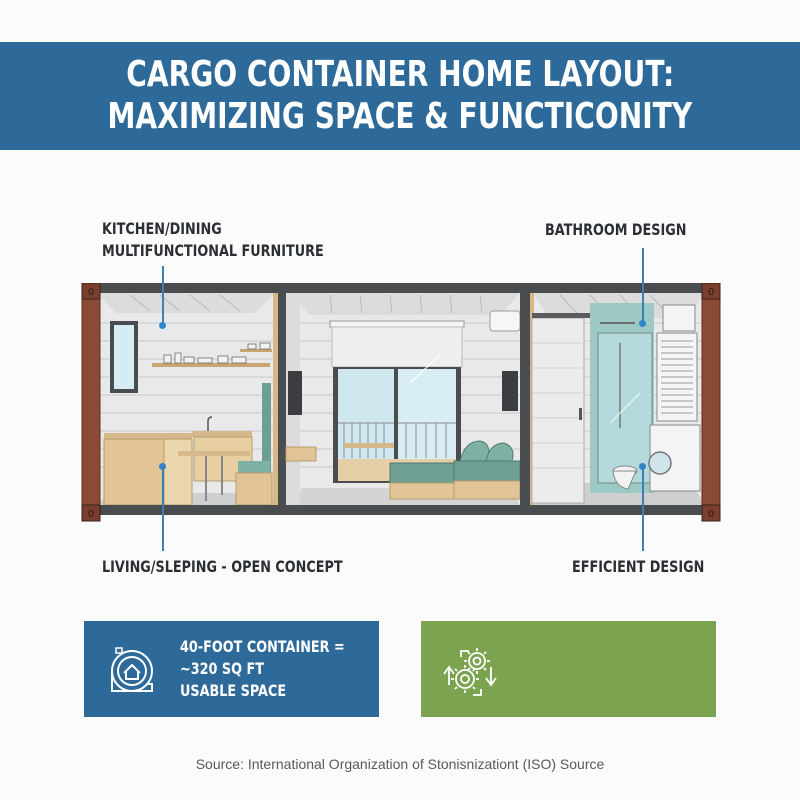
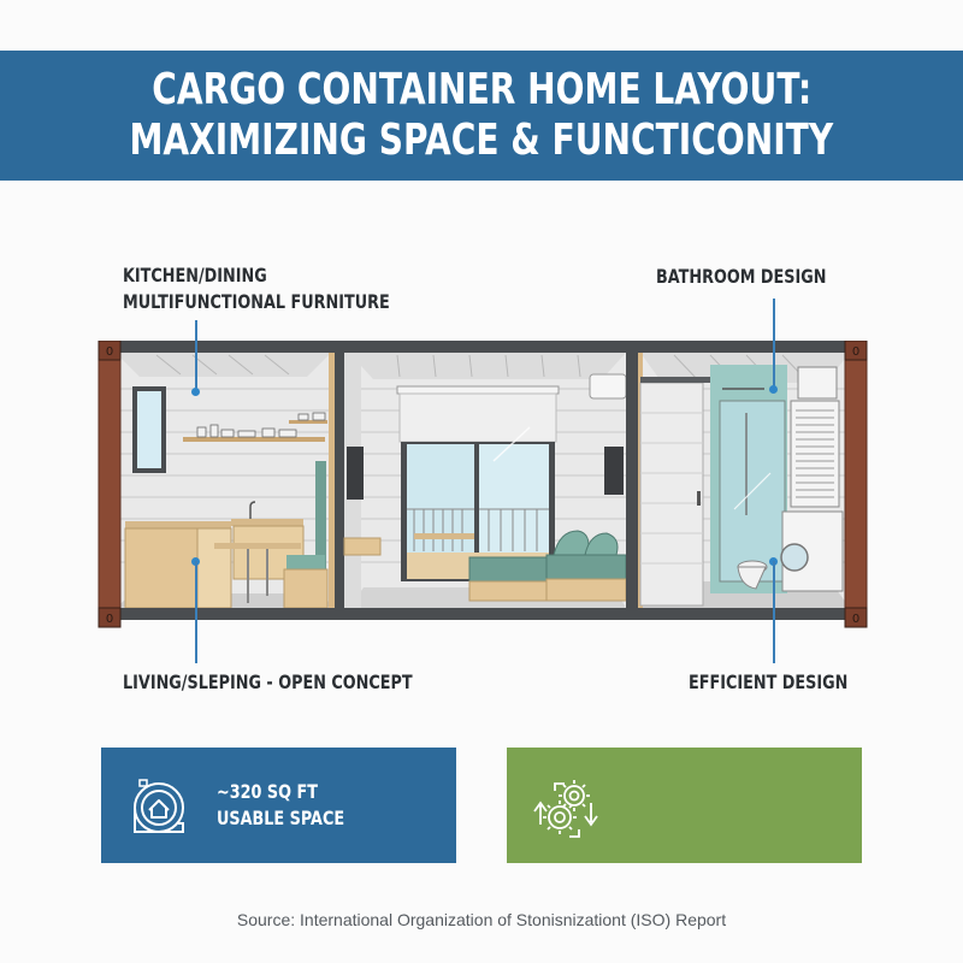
  CARGO CONTAINER HOME LAYOUT:
  MAXIMIZING SPACE & FUNCTICONITY
  KITCHEN/DINING
  MULTIFUNCTIONAL FURNITURE
  BATHROOM DESIGN
  LIVING/SLEPING - OPEN CONCEPT
  EFFICIENT DESIGN
  0
  0
  0
  0
- 40-FOOT CONTAINER =
  ~320 SQ FT
  USABLE SPACE
- Source: International Organization of Stonisnizationt (ISO) Source
+ Source: International Organization of Stonisnizationt (ISO) Report
